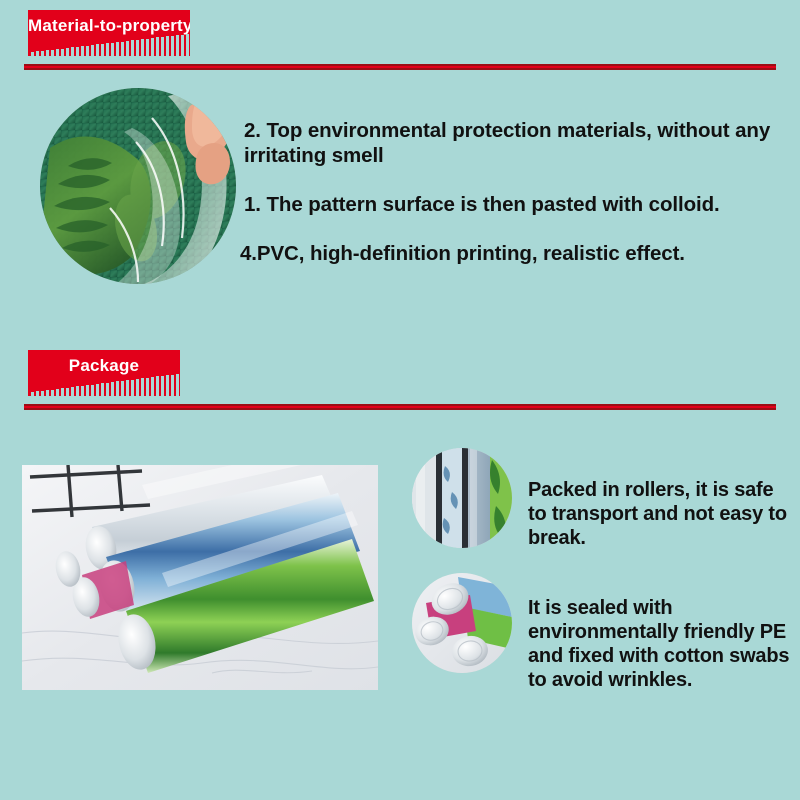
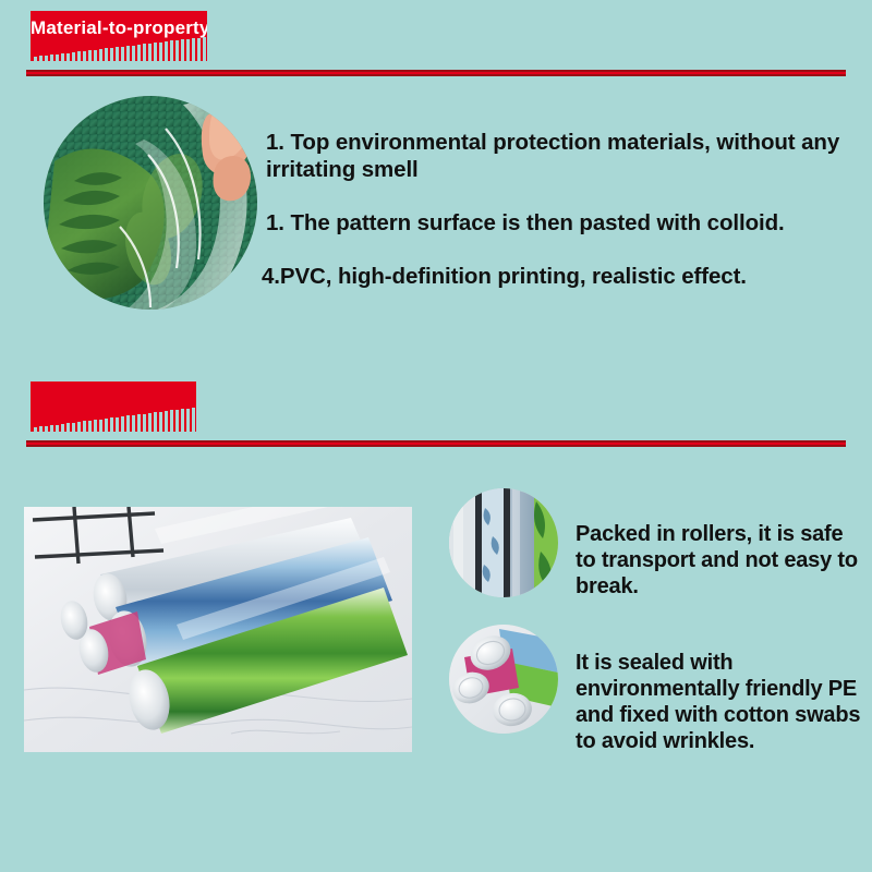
  Material-to-property
- 2. Top environmental protection materials, without any irritating smell
+ 1. Top environmental protection materials, without any irritating smell
  1. The pattern surface is then pasted with colloid.
  4.PVC, high-definition printing, realistic effect.
- Package
  Packed in rollers, it is safe to transport and not easy to break.
  It is sealed with environmentally friendly PE and fixed with cotton swabs to avoid wrinkles.
